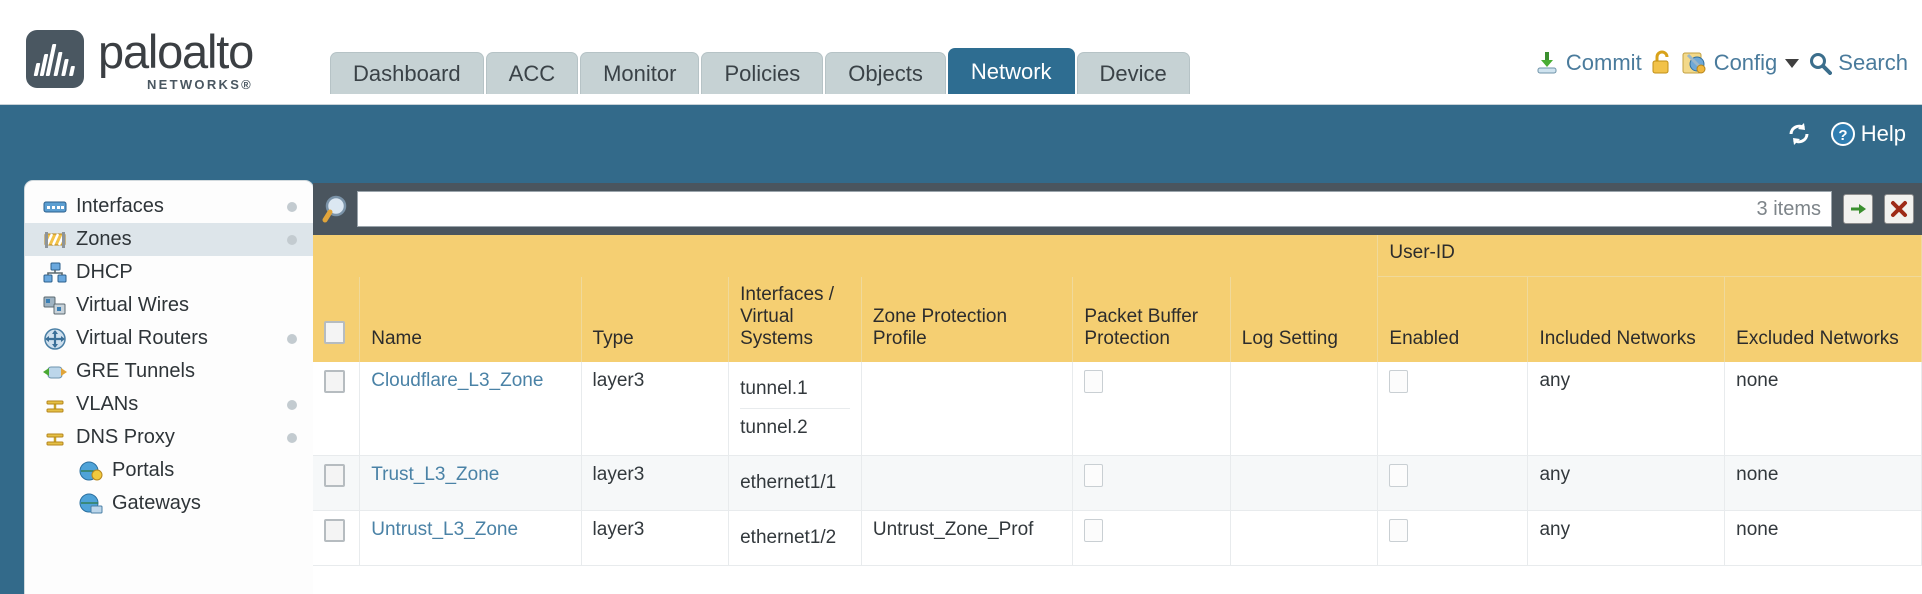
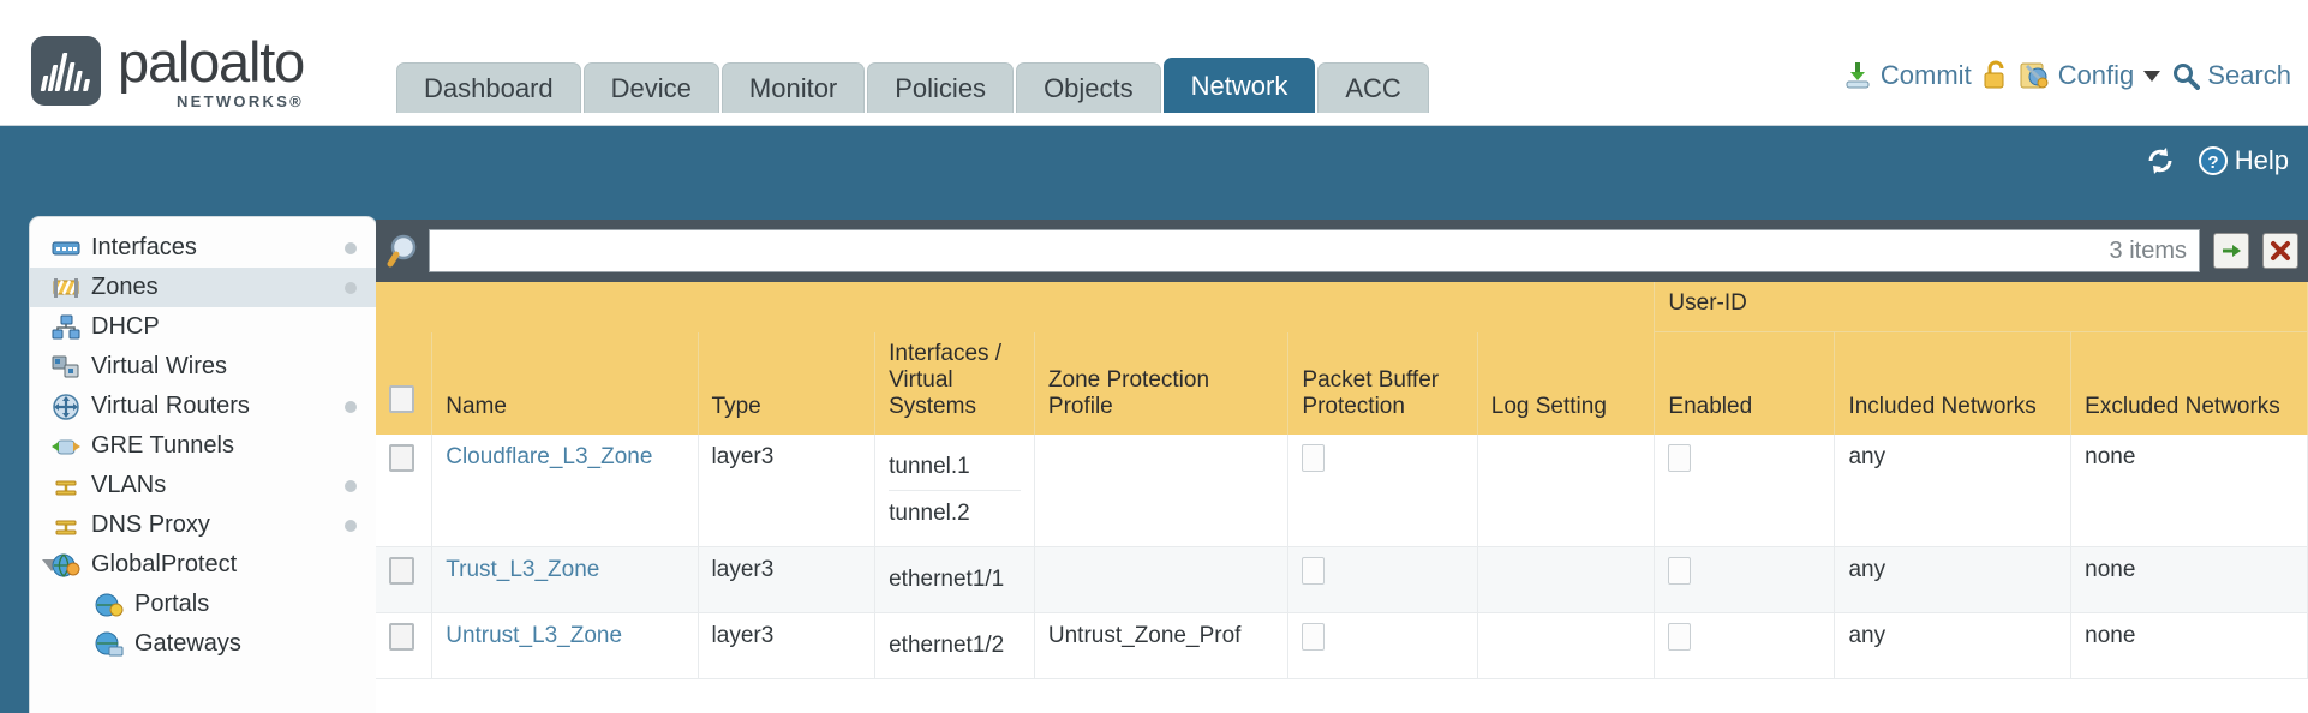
  paloalto
  NETWORKS®
  Dashboard
- ACC
+ Device
  Monitor
  Policies
  Objects
  Network
- Device
+ ACC
  Commit
  Config
  Search
  ?
  Help
  Interfaces
  Zones
  DHCP
  Virtual Wires
  Virtual Routers
  GRE Tunnels
  VLANs
  DNS Proxy
+ GlobalProtect
  Portals
  Gateways
  3 items
  	User-ID
  	Name	Type	Interfaces / Virtual Systems	Zone Protection Profile	Packet Buffer Protection	Log Setting	Enabled	Included Networks	Excluded Networks
  	Cloudflare_L3_Zone	layer3	tunnel.1tunnel.2					any	none
  	Trust_L3_Zone	layer3	ethernet1/1					any	none
  	Untrust_L3_Zone	layer3	ethernet1/2	Untrust_Zone_Prof				any	none
